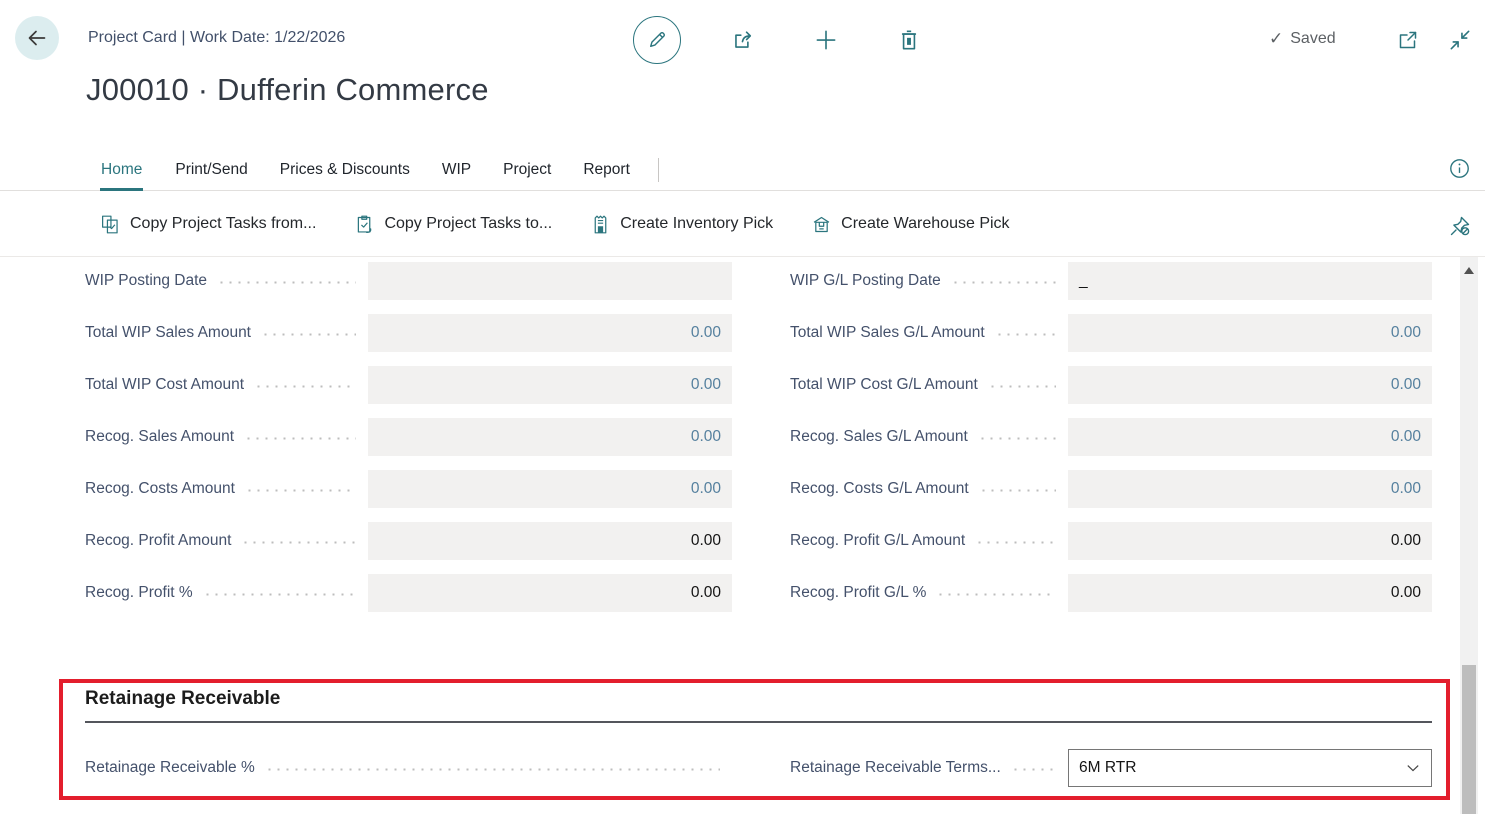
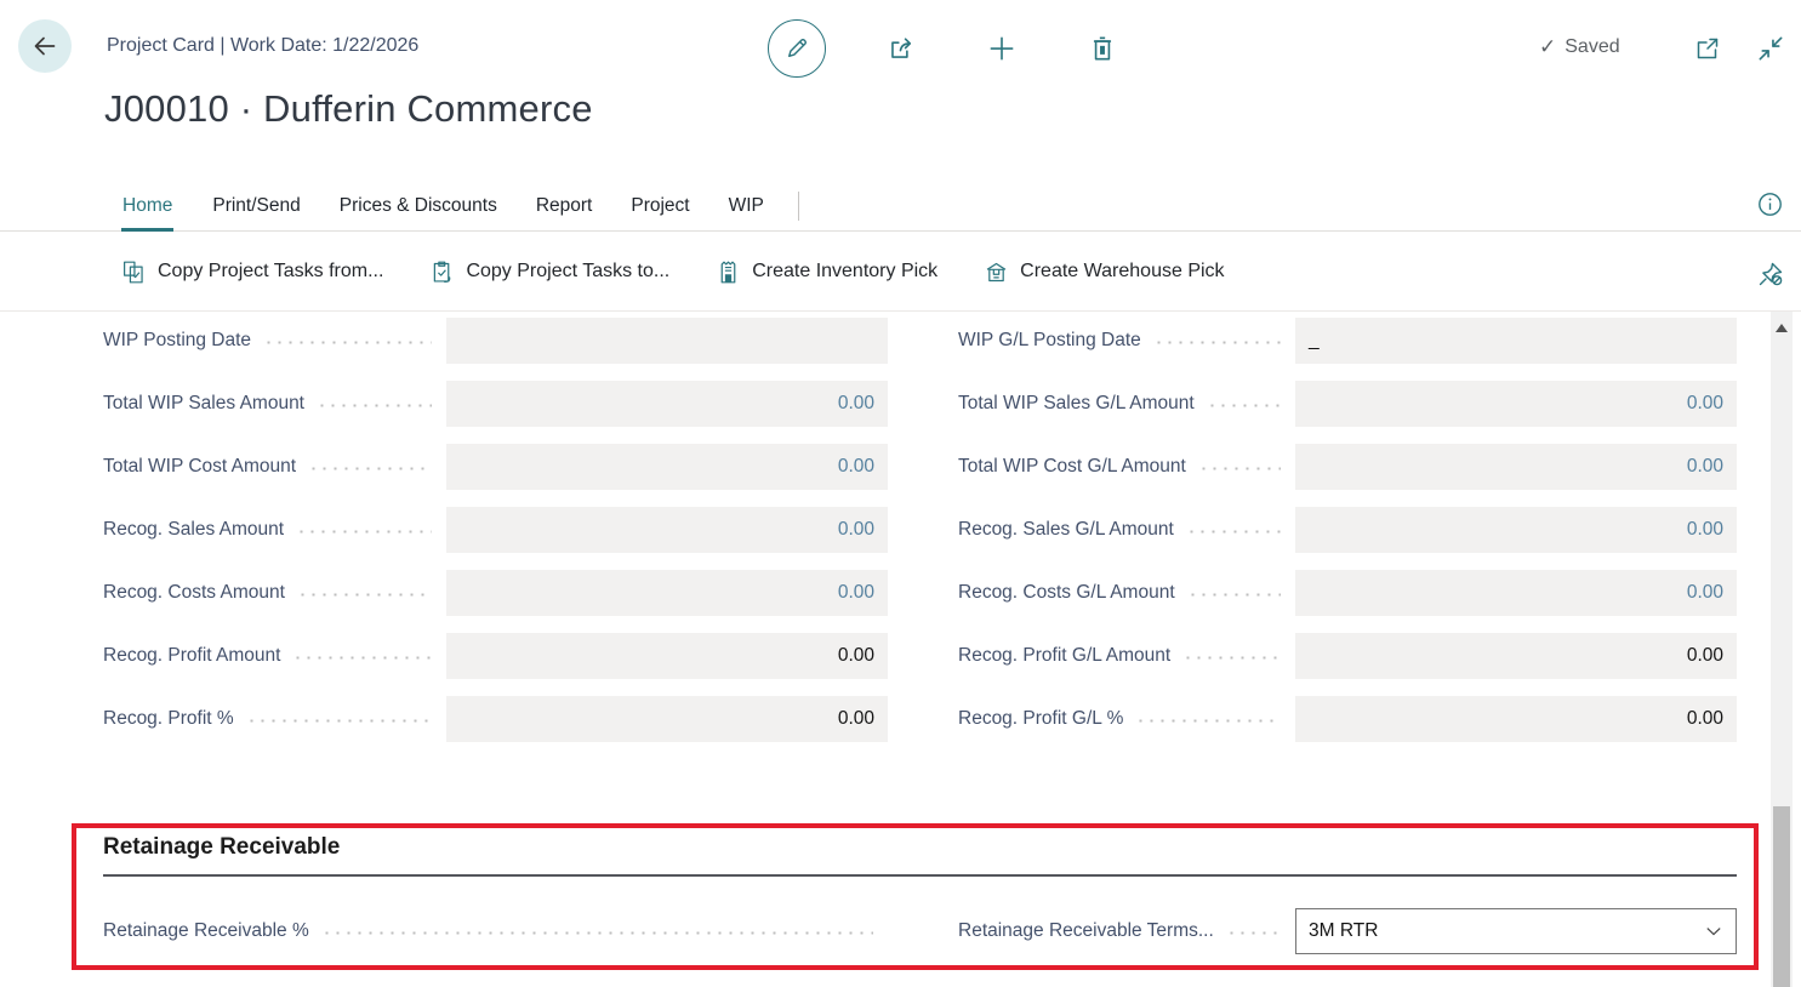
  Project Card | Work Date: 1/22/2026
  ✓
  Saved
  J00010 · Dufferin Commerce
  Home
  Print/Send
  Prices & Discounts
- WIP
+ Report
  Project
- Report
+ WIP
  Copy Project Tasks from...
  Copy Project Tasks to...
  Create Inventory Pick
  Create Warehouse Pick
  WIP Posting Date
  Total WIP Sales Amount
  0.00
  Total WIP Cost Amount
  0.00
  Recog. Sales Amount
  0.00
  Recog. Costs Amount
  0.00
  Recog. Profit Amount
  0.00
  Recog. Profit %
  0.00
  WIP G/L Posting Date
  _
  Total WIP Sales G/L Amount
  0.00
  Total WIP Cost G/L Amount
  0.00
  Recog. Sales G/L Amount
  0.00
  Recog. Costs G/L Amount
  0.00
  Recog. Profit G/L Amount
  0.00
  Recog. Profit G/L %
  0.00
  Retainage Receivable
  Retainage Receivable %
  Retainage Receivable Terms...
- 6M RTR
+ 3M RTR
